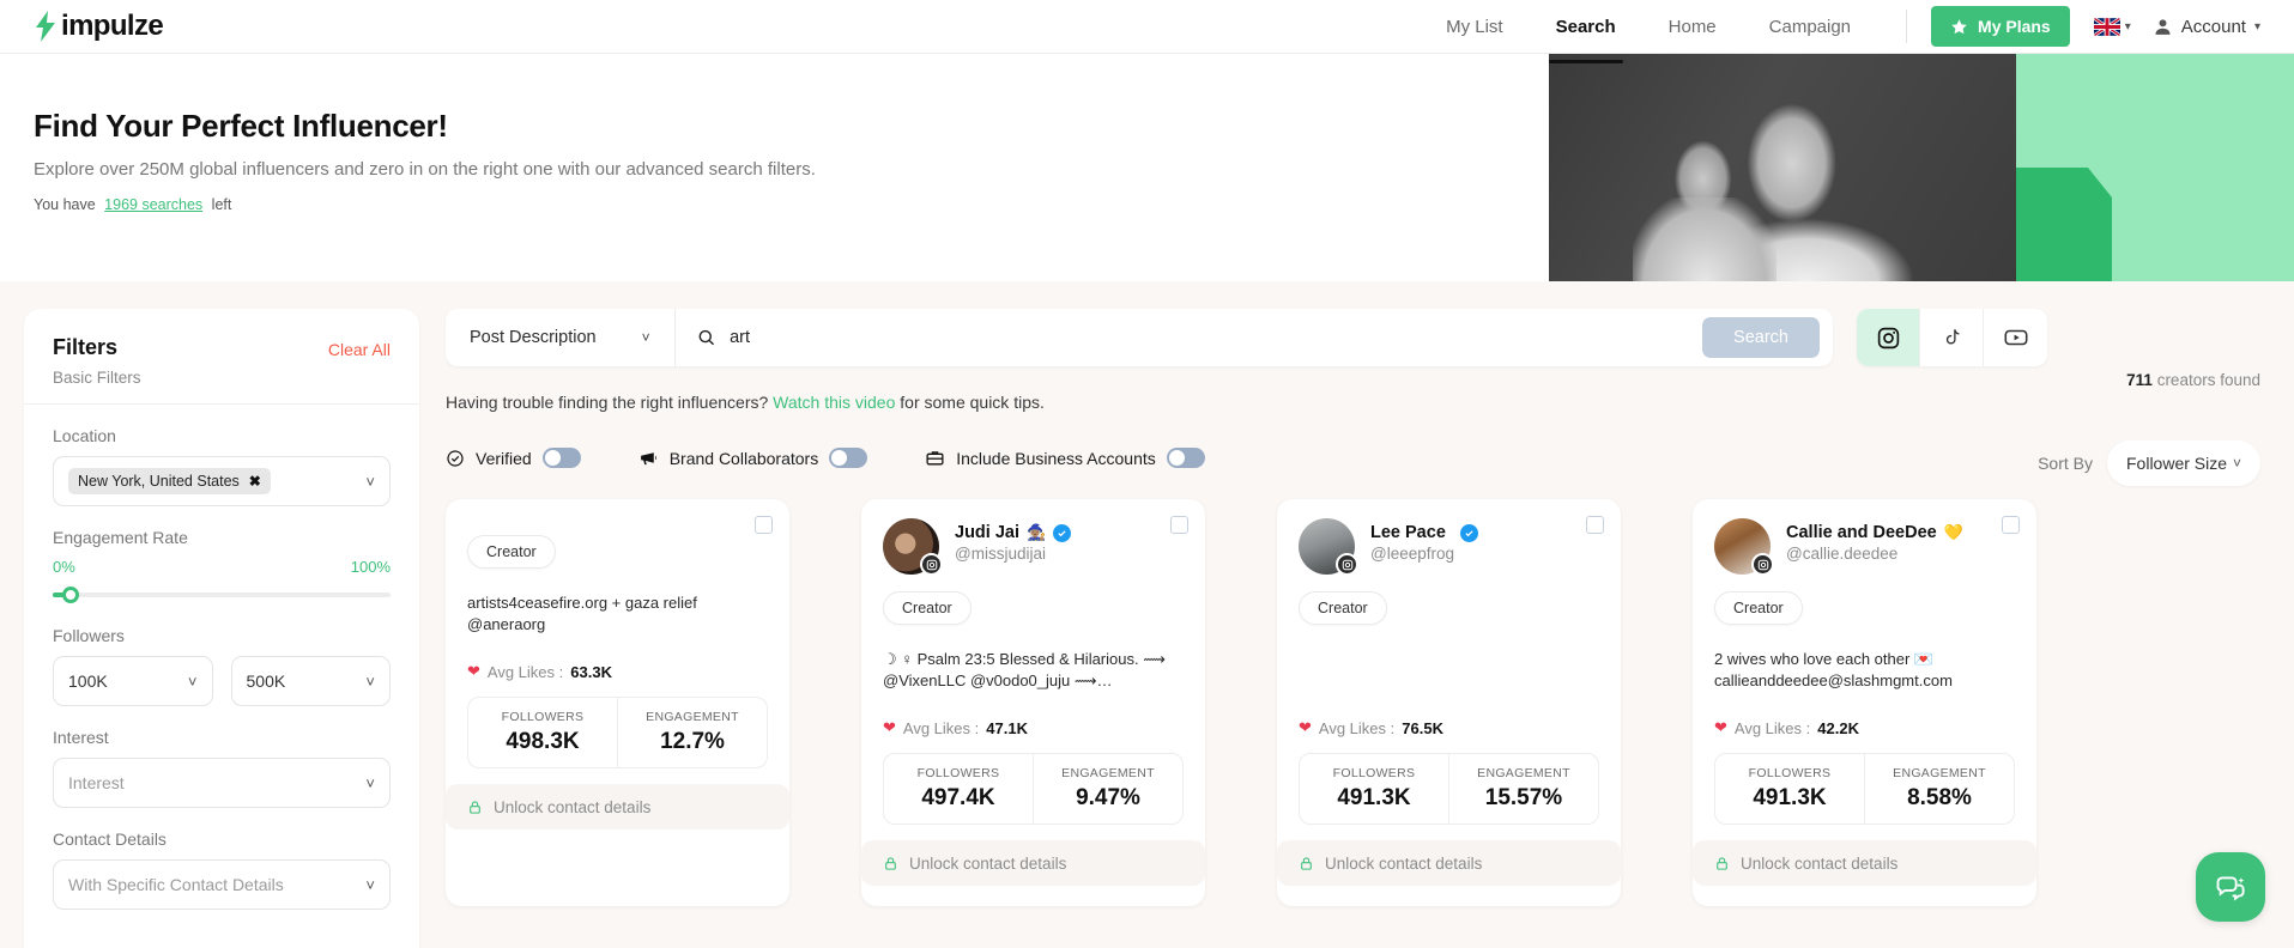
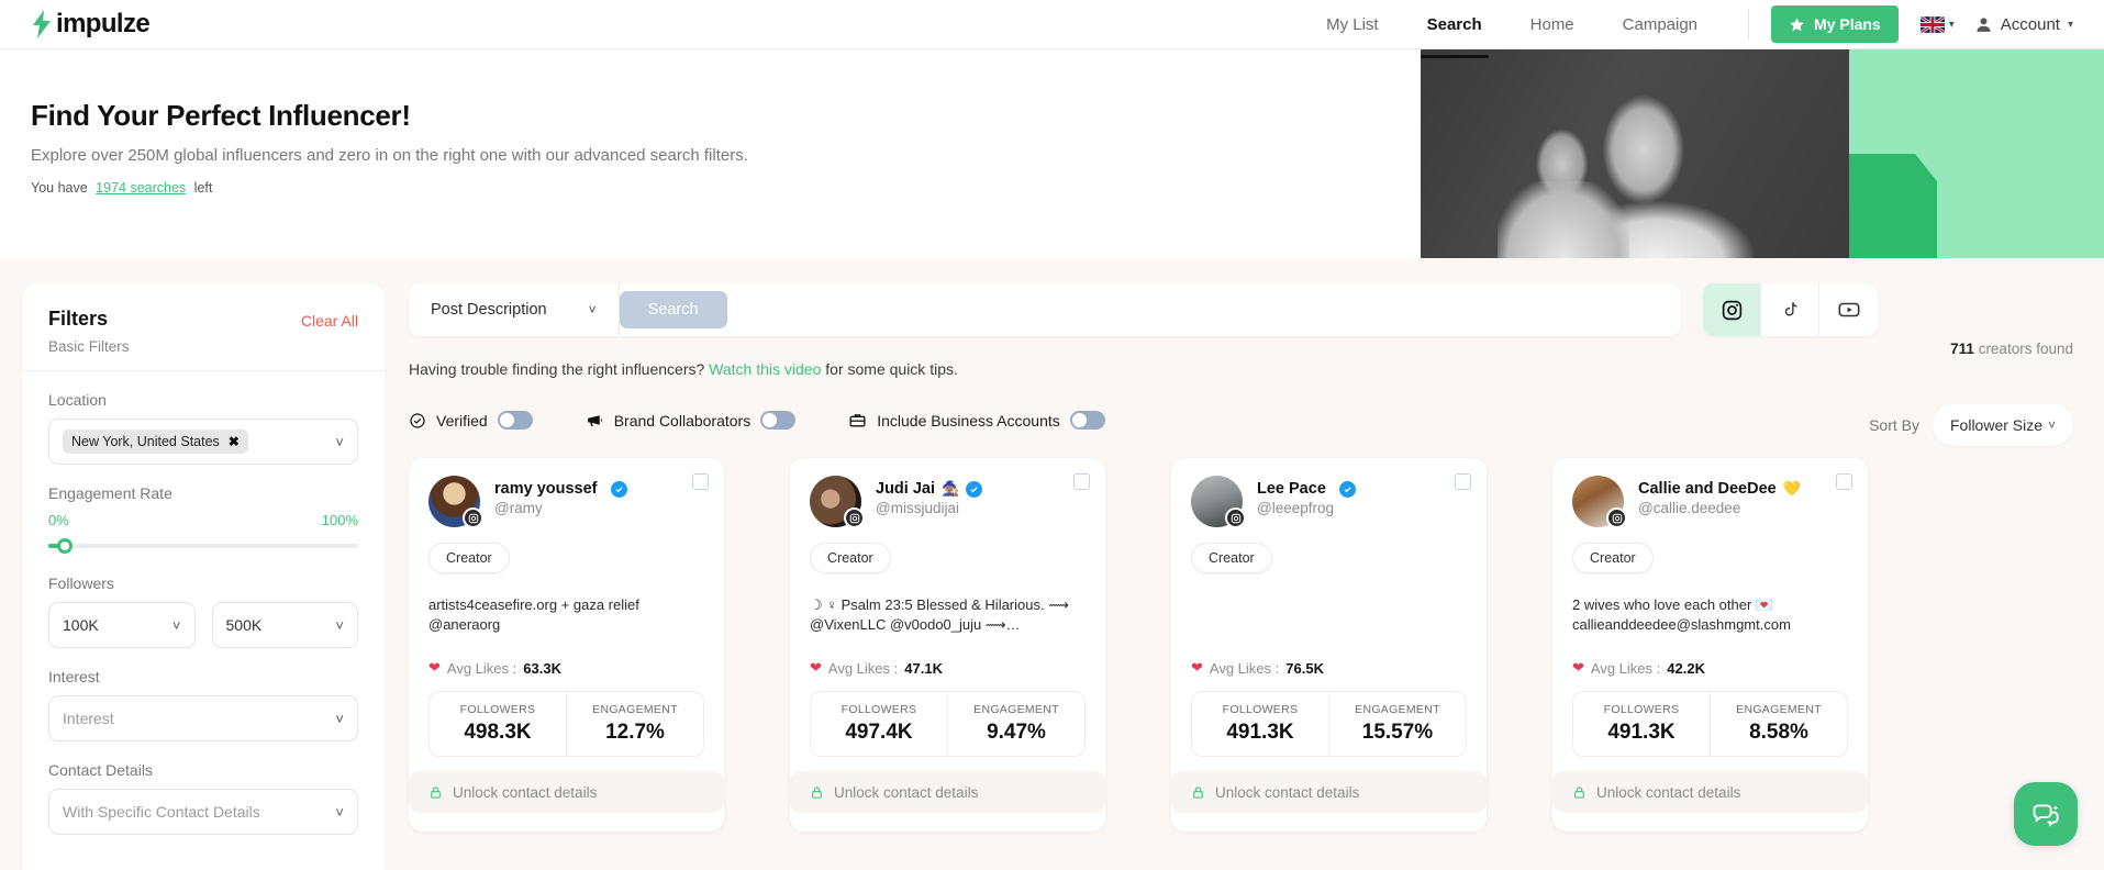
  impulze
  My List
  Search
  Home
  Campaign
  My Plans
  ▾
  Account
  ▾
  Find Your Perfect Influencer!
  Explore over 250M global influencers and zero in on the right one with our advanced search filters.
- You have 1969 searches left
+ You have 1974 searches left
  Filters
  Basic Filters
  Clear All
  Location
  New York, United States
  ✖
  ˅
  Engagement Rate
  0%
  100%
  Followers
  100K
  ˅
  500K
  ˅
  Interest
  Interest
  ˅
  Contact Details
  With Specific Contact Details
  ˅
  Post Description
  ˅
- art
  Search
  Having trouble finding the right influencers? Watch this video for some quick tips.
  711 creators found
  Verified
  Brand Collaborators
  Include Business Accounts
  Sort By
  Follower Size
  ˅
+ ramy youssef
+ @ramy
  Creator
  artists4ceasefire.org + gaza relief @aneraorg
  ❤
  Avg Likes :
  63.3K
  FOLLOWERS
  498.3K
  ENGAGEMENT
  12.7%
  Unlock contact details
  Judi Jai
  🧙🏽‍♀️
  @missjudijai
  Creator
  ☽ ♀ Psalm 23:5 Blessed & Hilarious. ⟿ @VixenLLC @v0odo0_juju ⟿…
  ❤
  Avg Likes :
  47.1K
  FOLLOWERS
  497.4K
  ENGAGEMENT
  9.47%
  Unlock contact details
  Lee Pace
  @leeepfrog
  Creator
  ❤
  Avg Likes :
  76.5K
  FOLLOWERS
  491.3K
  ENGAGEMENT
  15.57%
  Unlock contact details
  Callie and DeeDee
  💛
  @callie.deedee
  Creator
  2 wives who love each other 💌 callieanddeedee@slashmgmt.com
  ❤
  Avg Likes :
  42.2K
  FOLLOWERS
  491.3K
  ENGAGEMENT
  8.58%
  Unlock contact details
